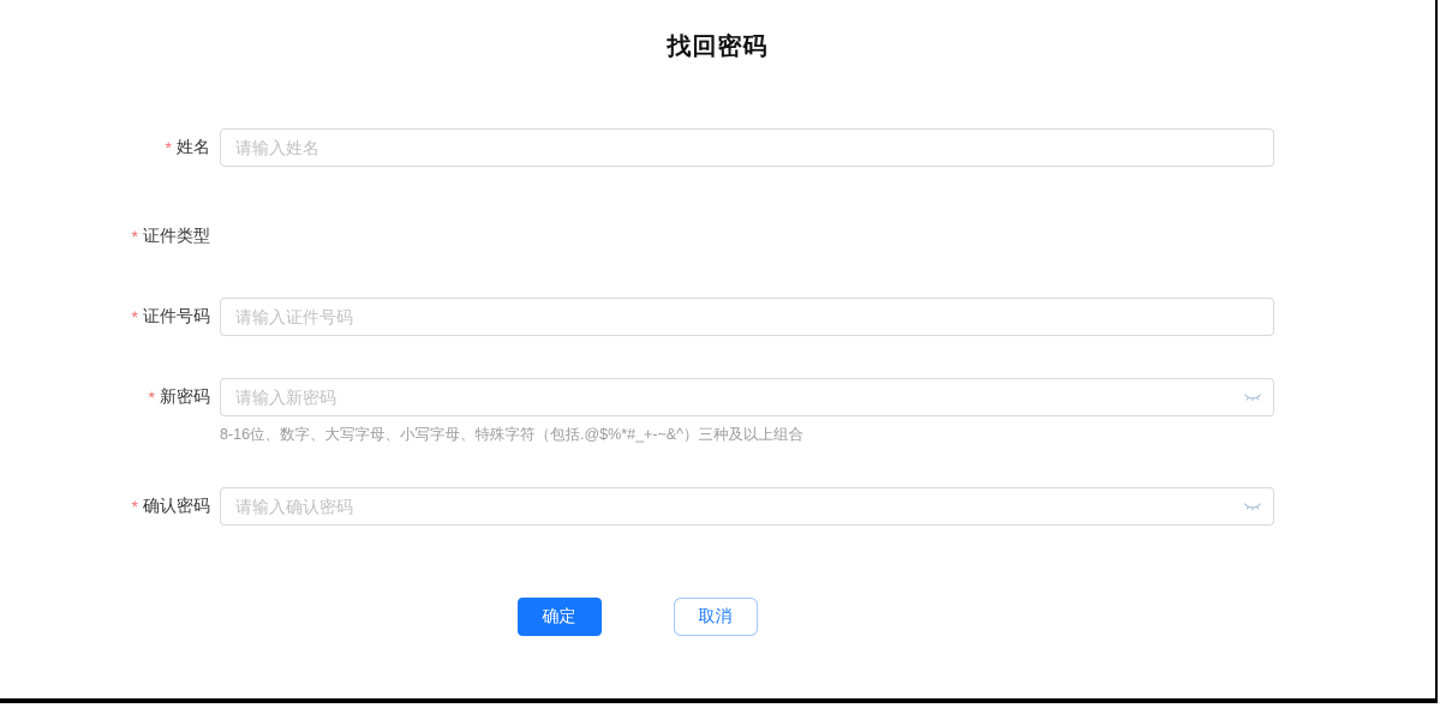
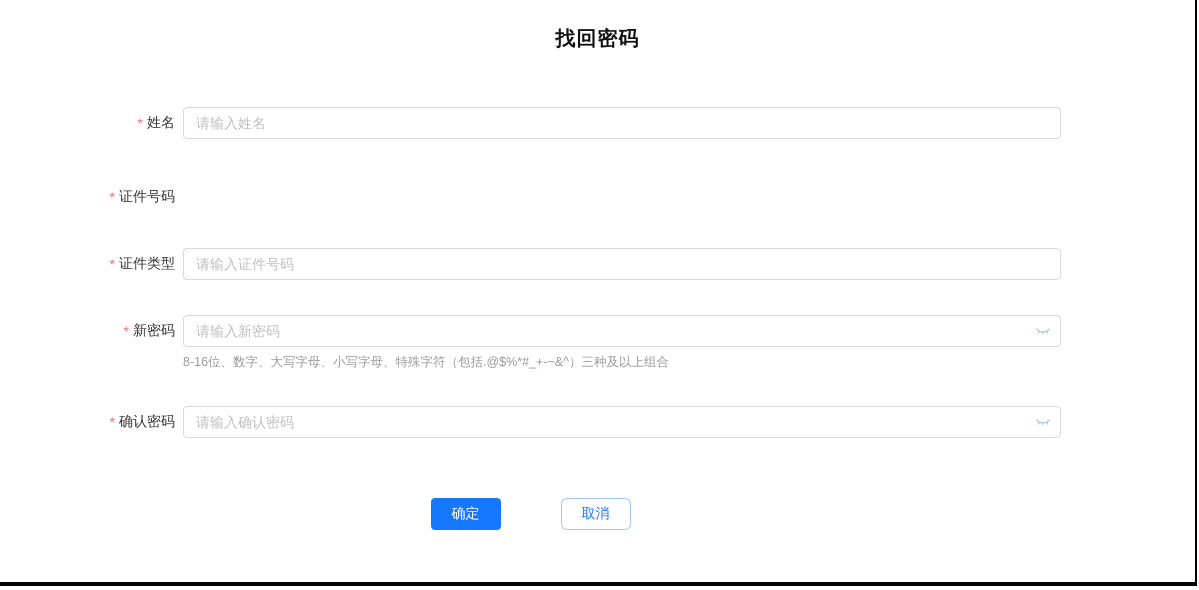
  找回密码
  *
  姓名
  请输入姓名
  *
- 证件类型
+ 证件号码
  *
- 证件号码
+ 证件类型
  请输入证件号码
  *
  新密码
  请输入新密码
  8-16位、数字、大写字母、小写字母、特殊字符（包括.@$%*#_+-~&^）三种及以上组合
  *
  确认密码
  请输入确认密码
  确定
  取消
